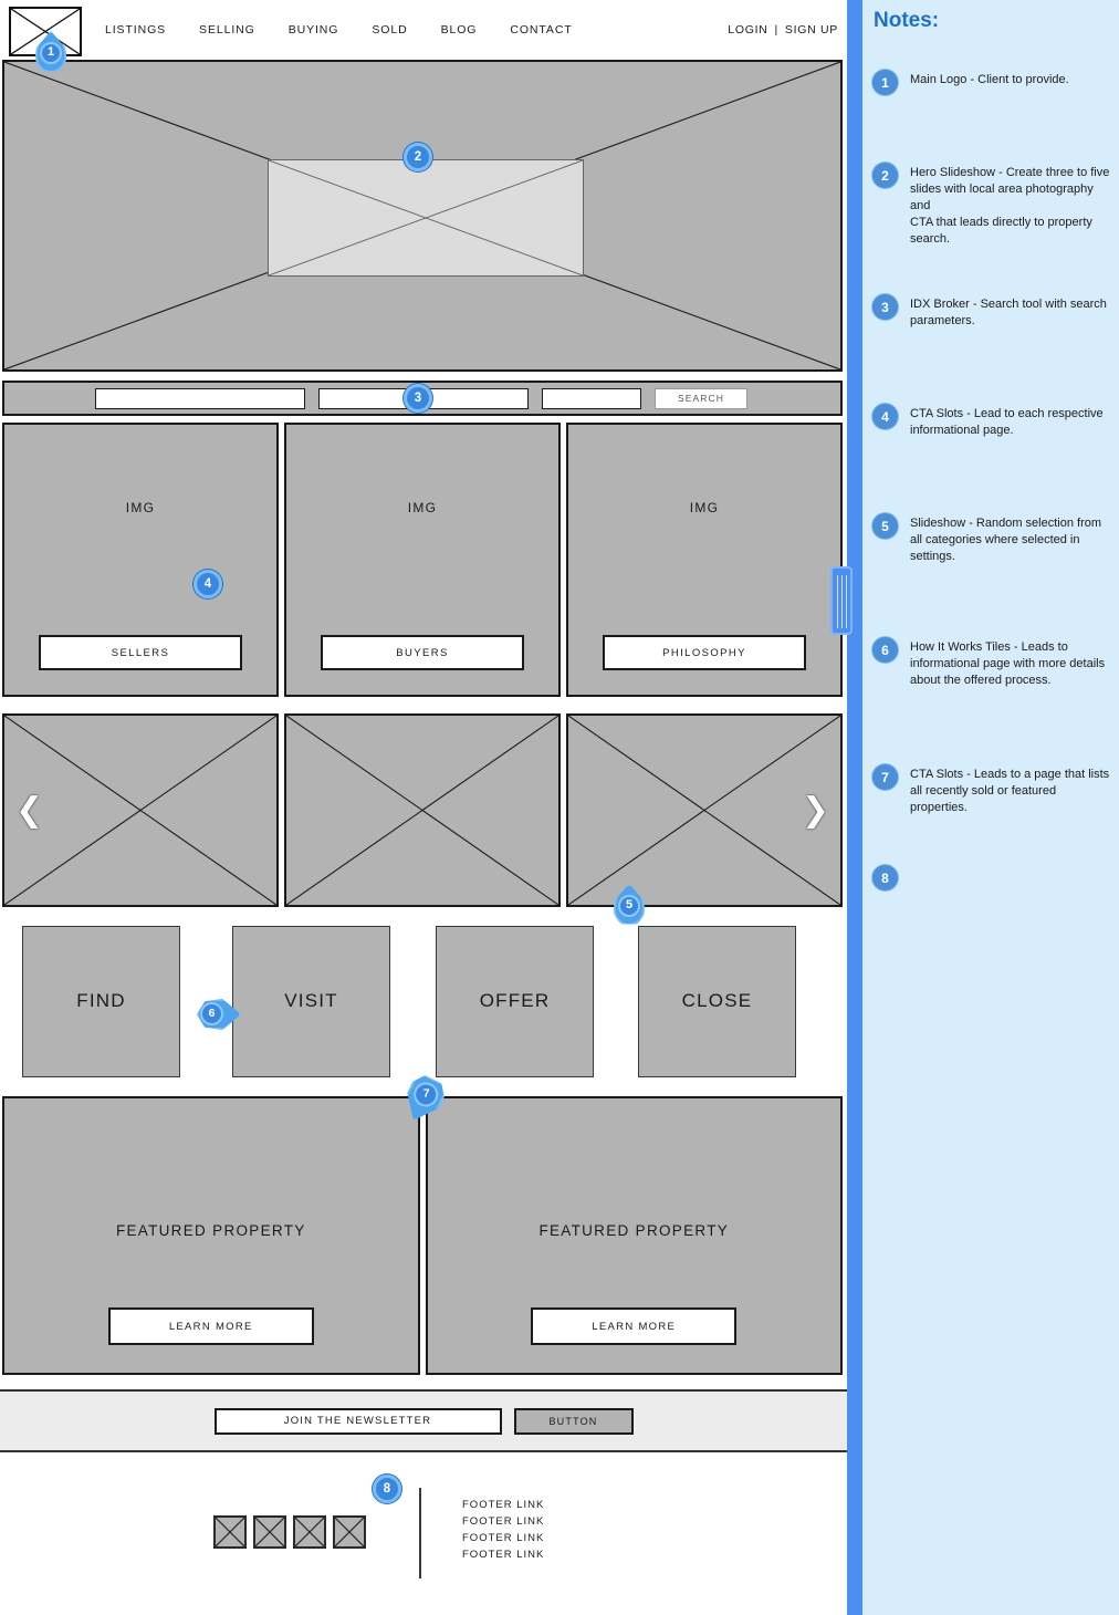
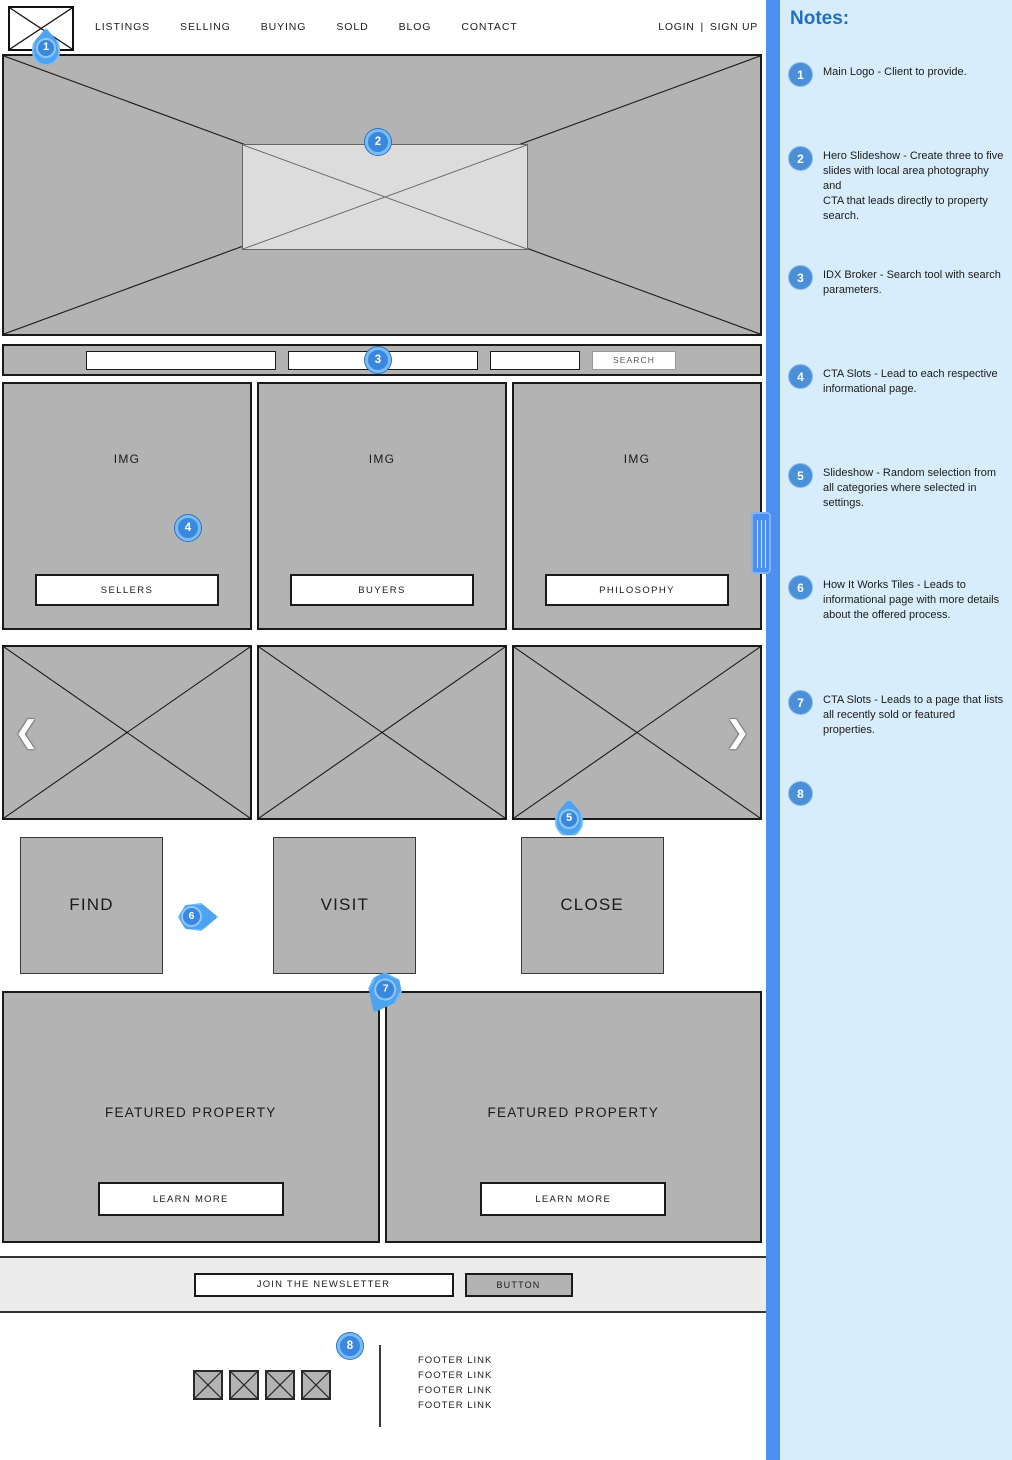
  LISTINGS
  SELLING
  BUYING
  SOLD
  BLOG
  CONTACT
  LOGIN
  |
  SIGN UP
  SEARCH
  IMG
  SELLERS
  IMG
  BUYERS
  IMG
  PHILOSOPHY
  ❮
  ❯
  FIND
  VISIT
- OFFER
  CLOSE
  FEATURED PROPERTY
  LEARN MORE
  FEATURED PROPERTY
  LEARN MORE
  JOIN THE NEWSLETTER
  BUTTON
  FOOTER LINK
  FOOTER LINK
  FOOTER LINK
  FOOTER LINK
  1
  2
  3
  4
  5
  6
  8
  Notes:
  1
  Main Logo - Client to provide.
  2
  Hero Slideshow - Create three to five slides with local area photography and
  CTA that leads directly to property search.
  3
  IDX Broker - Search tool with search parameters.
  4
  CTA Slots - Lead to each respective informational page.
  5
  Slideshow - Random selection from all categories where selected in settings.
  6
  How It Works Tiles - Leads to informational page with more details about the offered process.
  7
  CTA Slots - Leads to a page that lists all recently sold or featured properties.
  8
